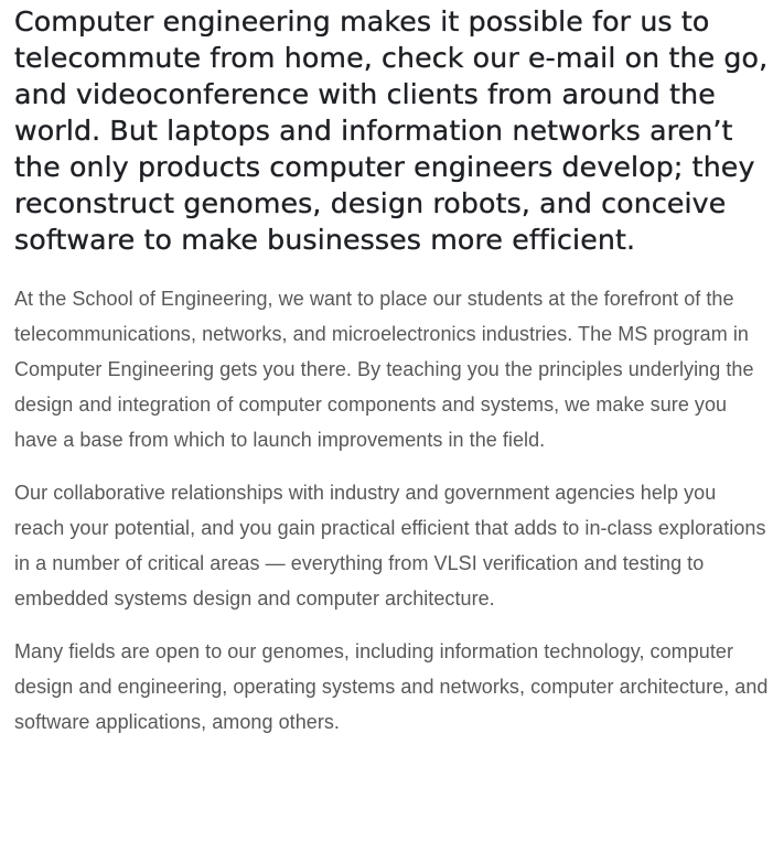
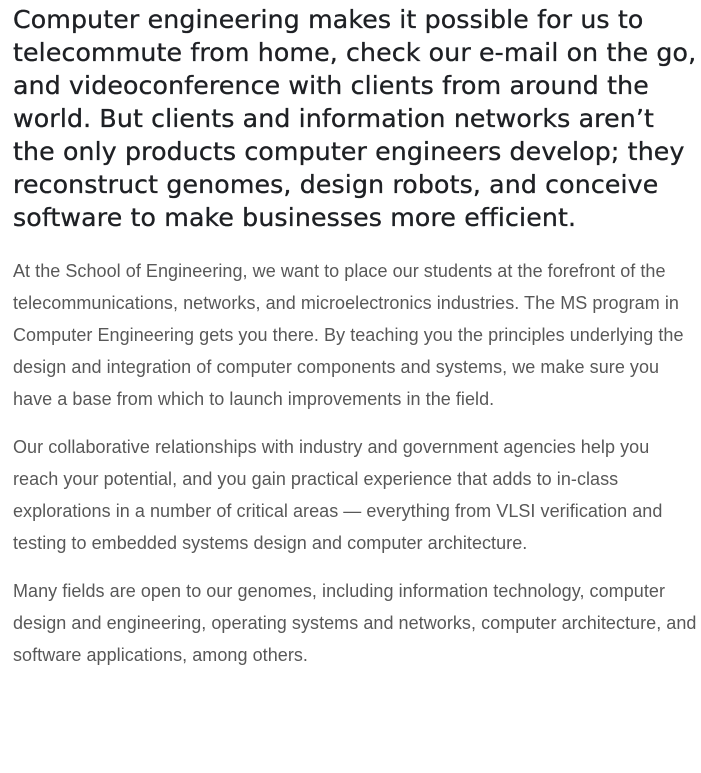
- Computer engineering makes it possible for us to telecommute from home, check our e-mail on the go, and videoconference with clients from around the world. But laptops and information networks aren’t the only products computer engineers develop; they reconstruct genomes, design robots, and conceive software to make businesses more efficient.
+ Computer engineering makes it possible for us to telecommute from home, check our e-mail on the go, and videoconference with clients from around the world. But clients and information networks aren’t the only products computer engineers develop; they reconstruct genomes, design robots, and conceive software to make businesses more efficient.
  At the School of Engineering, we want to place our students at the forefront of the telecommunications, networks, and microelectronics industries. The MS program in Computer Engineering gets you there. By teaching you the principles underlying the design and integration of computer components and systems, we make sure you have a base from which to launch improvements in the field.
- Our collaborative relationships with industry and government agencies help you reach your potential, and you gain practical efficient that adds to in-class explorations in a number of critical areas — everything from VLSI verification and testing to embedded systems design and computer architecture.
+ Our collaborative relationships with industry and government agencies help you reach your potential, and you gain practical experience that adds to in-class explorations in a number of critical areas — everything from VLSI verification and testing to embedded systems design and computer architecture.
  Many fields are open to our genomes, including information technology, computer design and engineering, operating systems and networks, computer architecture, and software applications, among others.
